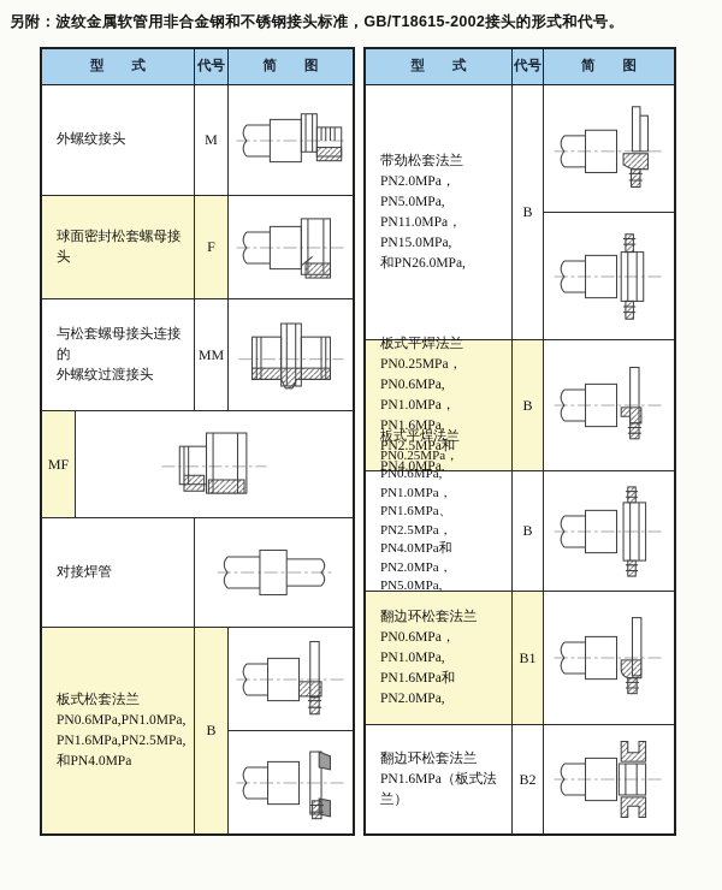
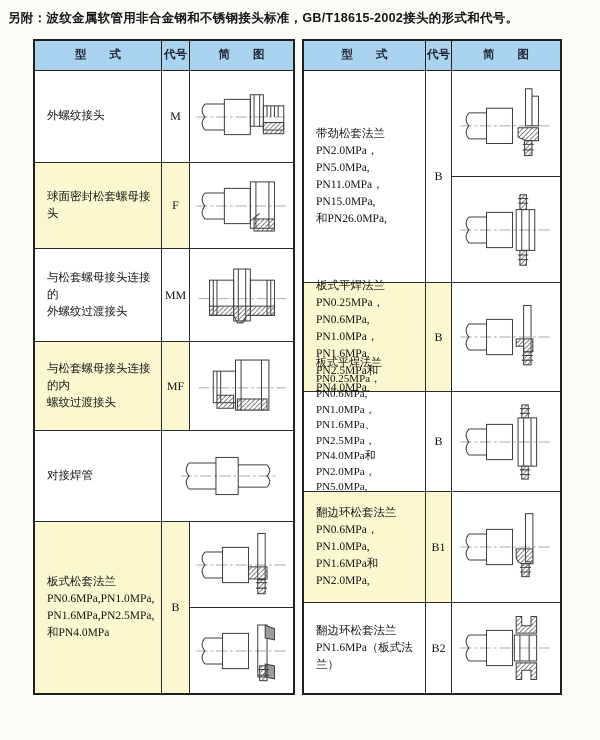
  另附：波纹金属软管用非合金钢和不锈钢接头标准，GB/T18615-2002接头的形式和代号。
  型 式
  代号
  简 图
  外螺纹接头
  M
  球面密封松套螺母接头
  F
  与松套螺母接头连接的
  外螺纹过渡接头
  MM
+ 与松套螺母接头连接的内
+ 螺纹过渡接头
  MF
  对接焊管
  板式松套法兰
  PN0.6MPa,PN1.0MPa,
  PN1.6MPa,PN2.5MPa,
  和PN4.0MPa
  B
  型 式
  代号
  简 图
  带劲松套法兰
  PN2.0MPa，PN5.0MPa,
  PN11.0MPa，PN15.0MPa,
  和PN26.0MPa,
  B
  板式平焊法兰
  PN0.25MPa，PN0.6MPa,
  PN1.0MPa，PN1.6MPa,
  PN2.5MPa和PN4.0MPa,
  B
  板式平焊法兰
  PN0.25MPa，PN0.6MPa,
  PN1.0MPa，PN1.6MPa、
  PN2.5MPa，PN4.0MPa和
  PN2.0MPa，PN5.0MPa,
  B
  翻边环松套法兰
  PN0.6MPa，PN1.0MPa,
  PN1.6MPa和PN2.0MPa,
  B1
  翻边环松套法兰
  PN1.6MPa（板式法兰）
  B2
